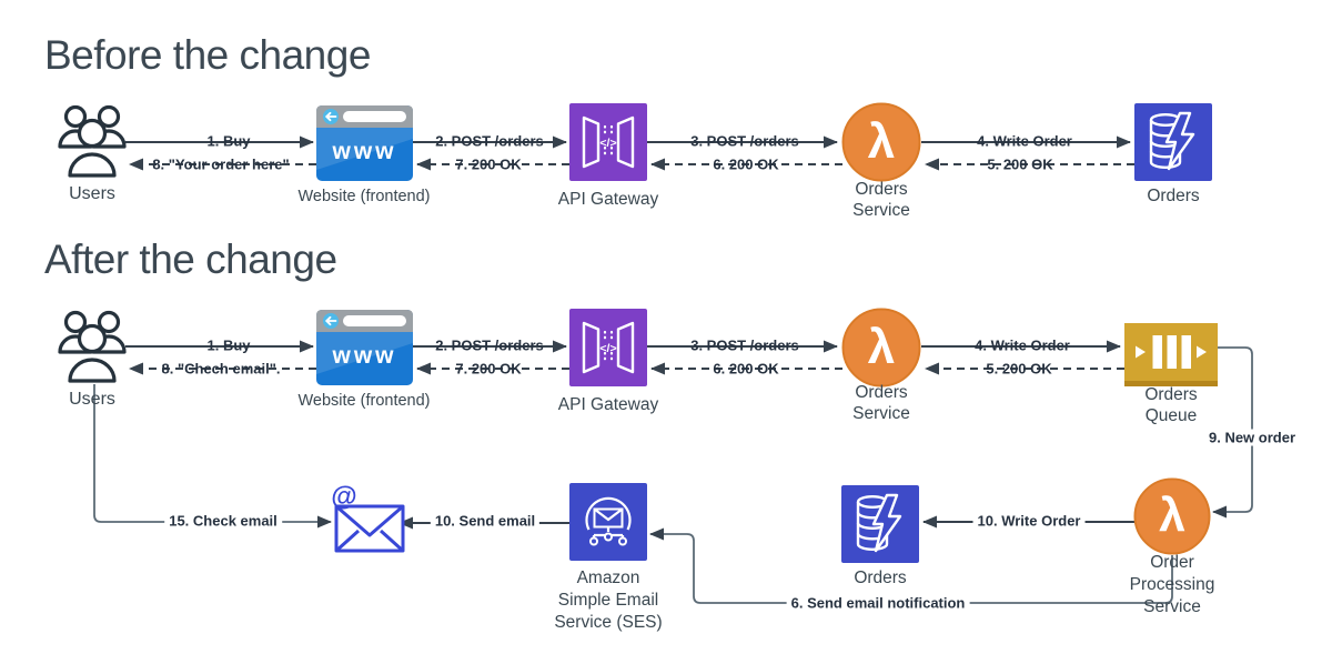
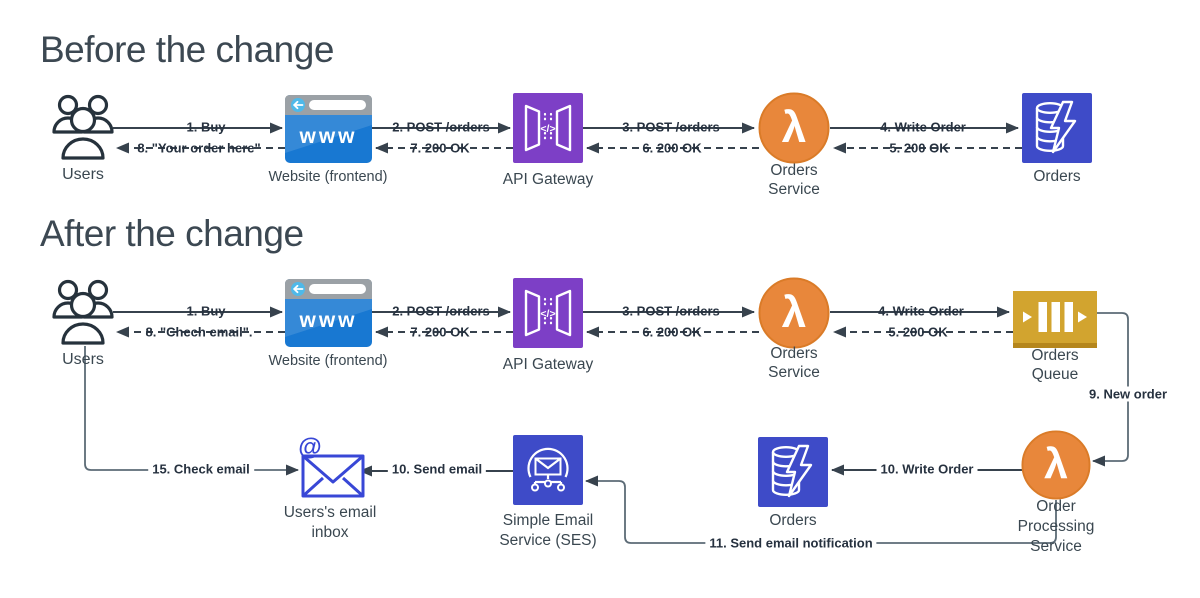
  Before the change
  After the change
  Users
  www
  Website (frontend)
  </>
  API Gateway
  λ
  Orders
  Service
  Orders
  Users
  www
  Website (frontend)
  </>
  API Gateway
  λ
  Orders
  Service
  Orders
  Queue
  λ
  Order
  Processing
  Service
  Orders
- Amazon
  Simple Email
  Service (SES)
  @
+ Users's email
+ inbox
  1. Buy
  2. POST /orders
  3. POST /orders
  4. Write Order
  8. "Your order here"
  7. 200 OK
  6. 200 OK
  5. 200 OK
  1. Buy
  2. POST /orders
  3. POST /orders
  4. Write Order
  8. "Chech email".
  7. 200 OK
  6. 200 OK
  5. 200 OK
  9. New order
  10. Write Order
- 6. Send email notification
+ 11. Send email notification
  10. Send email
  15. Check email
